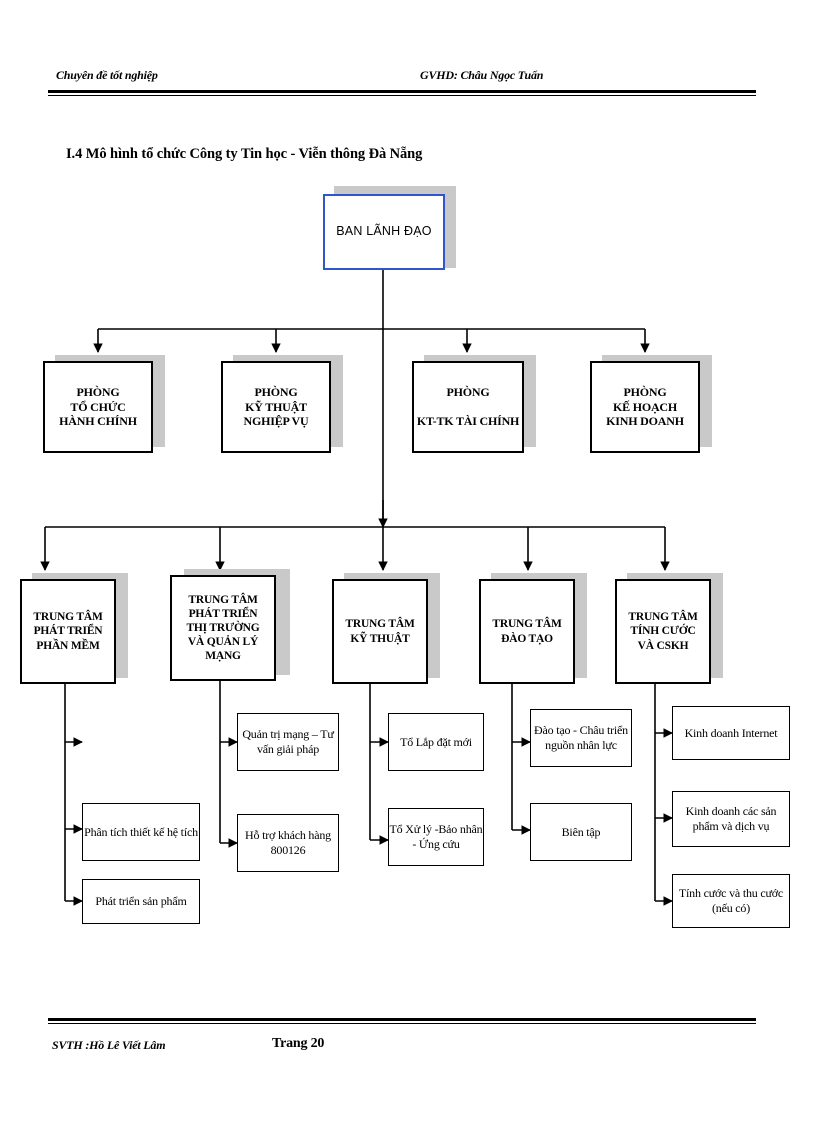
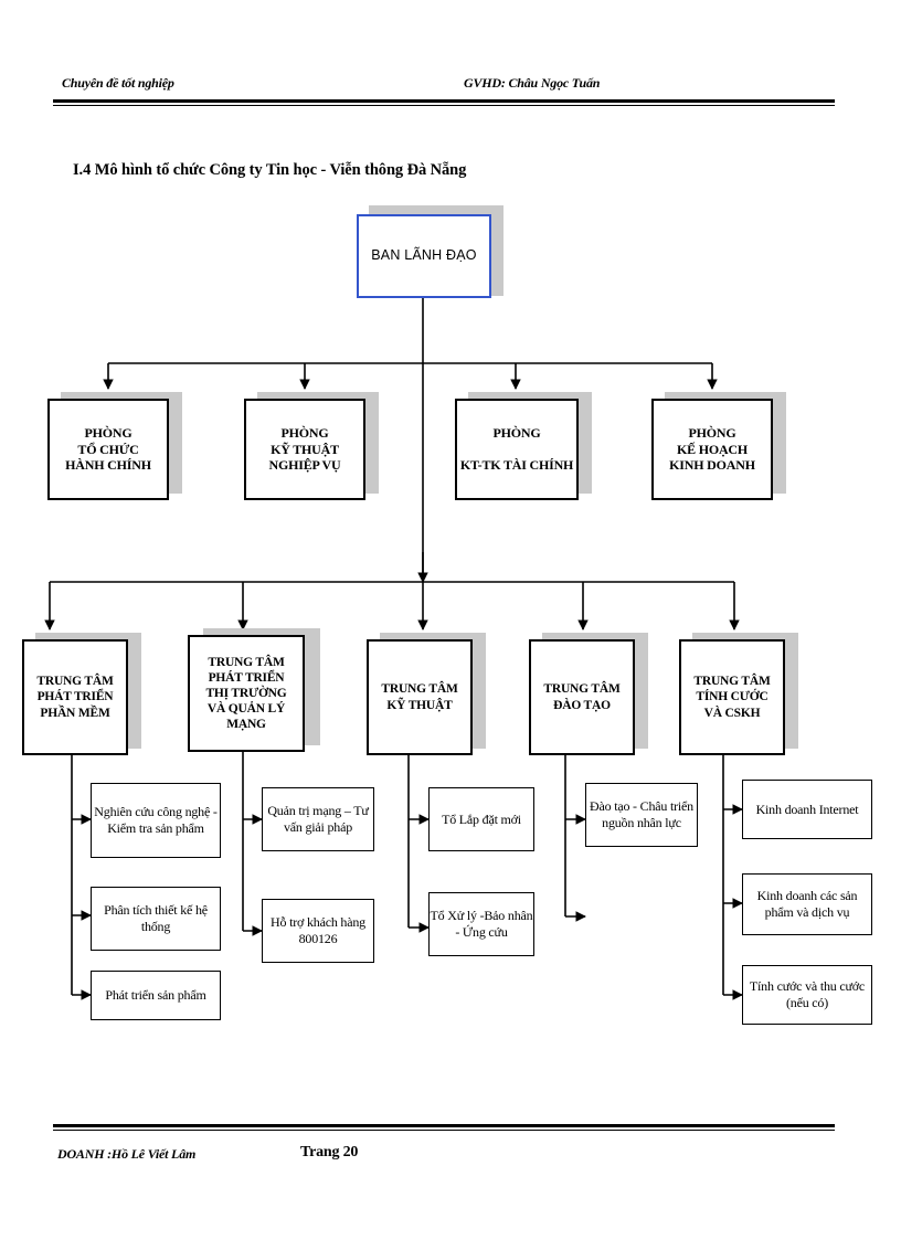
  Chuyên đề tốt nghiệp
  GVHD: Châu Ngọc Tuấn
  I.4 Mô hình tổ chức Công ty Tin học - Viễn thông Đà Nẵng
  BAN LÃNH ĐẠO
  PHÒNG
  TỔ CHỨC
  HÀNH CHÍNH
  PHÒNG
  KỸ THUẬT
  NGHIỆP VỤ
  PHÒNG
  KT-TK TÀI CHÍNH
  PHÒNG
  KẾ HOẠCH
  KINH DOANH
  TRUNG TÂM
  PHÁT TRIỂN
  PHẦN MỀM
  TRUNG TÂM
  PHÁT TRIỂN
  THỊ TRƯỜNG
  VÀ QUẢN LÝ
  MẠNG
  TRUNG TÂM
  KỸ THUẬT
  TRUNG TÂM
  ĐÀO TẠO
  TRUNG TÂM
  TÍNH CƯỚC
  VÀ CSKH
+ Nghiên cứu công nghệ - Kiểm tra sản phẩm
- Phân tích thiết kế hệ tích
+ Phân tích thiết kế hệ thống
  Phát triển sản phẩm
  Quản trị mạng – Tư vấn giải pháp
  Hỗ trợ khách hàng 800126
  Tổ Lắp đặt mới
  Tổ Xử lý -Bảo nhân - Ứng cứu
  Đào tạo - Châu triển nguồn nhân lực
- Biên tập
  Kinh doanh Internet
  Kinh doanh các sản phẩm và dịch vụ
  Tính cước và thu cước (nếu có)
- SVTH :Hồ Lê Viết Lâm
+ DOANH :Hồ Lê Viết Lâm
  Trang 20
